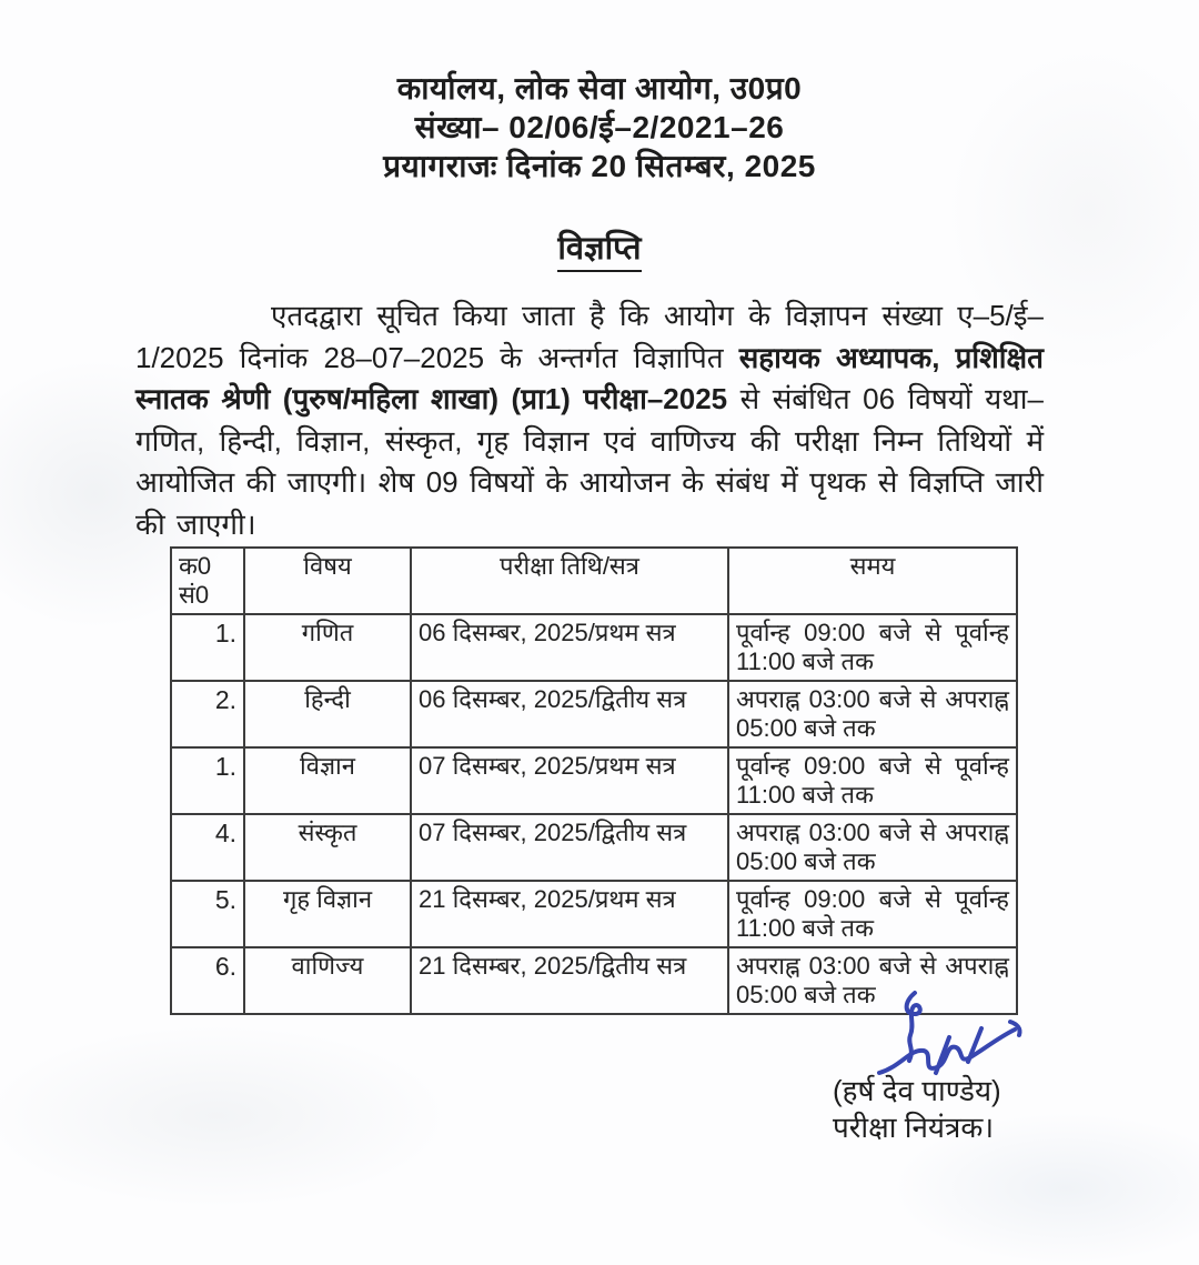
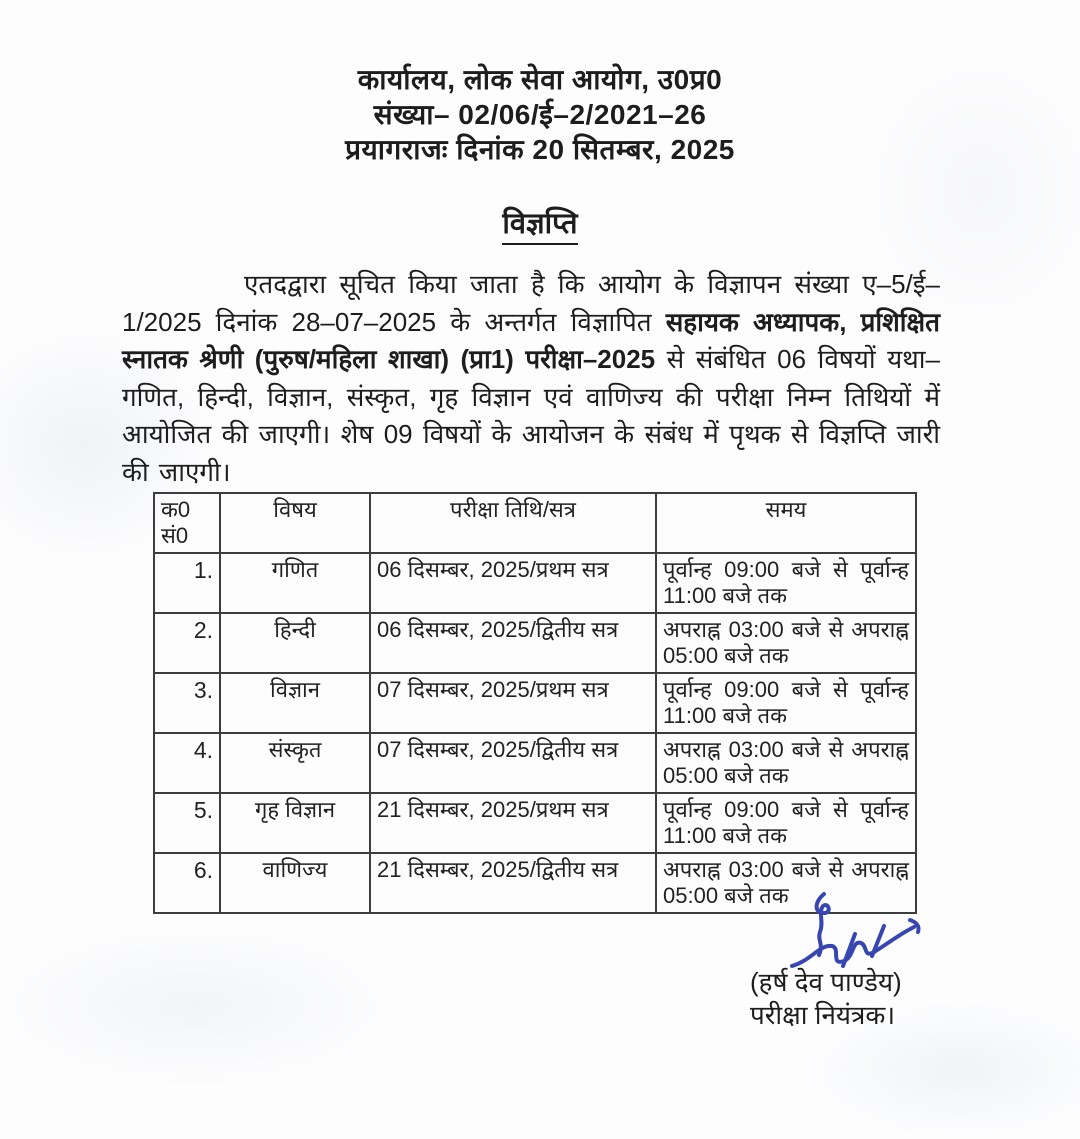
  कार्यालय, लोक सेवा आयोग, उ0प्र0
  संख्या– 02/06/ई–2/2021–26
  प्रयागराजः दिनांक 20 सितम्बर, 2025
  विज्ञप्ति
  एतदद्वारा सूचित किया जाता है कि आयोग के विज्ञापन संख्या ए–5/ई–1/2025 दिनांक 28–07–2025 के अन्तर्गत विज्ञापित सहायक अध्यापक, प्रशिक्षित स्नातक श्रेणी (पुरुष/महिला शाखा) (प्रा1) परीक्षा–2025 से संबंधित 06 विषयों यथा– गणित, हिन्दी, विज्ञान, संस्कृत, गृह विज्ञान एवं वाणिज्य की परीक्षा निम्न तिथियों में आयोजित की जाएगी। शेष 09 विषयों के आयोजन के संबंध में पृथक से विज्ञप्ति जारी की जाएगी।
  क0 सं0	विषय	परीक्षा तिथि/सत्र	समय
  1.	गणित	06 दिसम्बर, 2025/प्रथम सत्र	पूर्वान्ह 09:00 बजे से पूर्वान्ह 11:00 बजे तक
  2.	हिन्दी	06 दिसम्बर, 2025/द्वितीय सत्र	अपराह्न 03:00 बजे से अपराह्न 05:00 बजे तक
- 1.	विज्ञान	07 दिसम्बर, 2025/प्रथम सत्र	पूर्वान्ह 09:00 बजे से पूर्वान्ह 11:00 बजे तक
+ 3.	विज्ञान	07 दिसम्बर, 2025/प्रथम सत्र	पूर्वान्ह 09:00 बजे से पूर्वान्ह 11:00 बजे तक
  4.	संस्कृत	07 दिसम्बर, 2025/द्वितीय सत्र	अपराह्न 03:00 बजे से अपराह्न 05:00 बजे तक
  5.	गृह विज्ञान	21 दिसम्बर, 2025/प्रथम सत्र	पूर्वान्ह 09:00 बजे से पूर्वान्ह 11:00 बजे तक
  6.	वाणिज्य	21 दिसम्बर, 2025/द्वितीय सत्र	अपराह्न 03:00 बजे से अपराह्न 05:00 बजे तक
  (हर्ष देव पाण्डेय)
  परीक्षा नियंत्रक।
